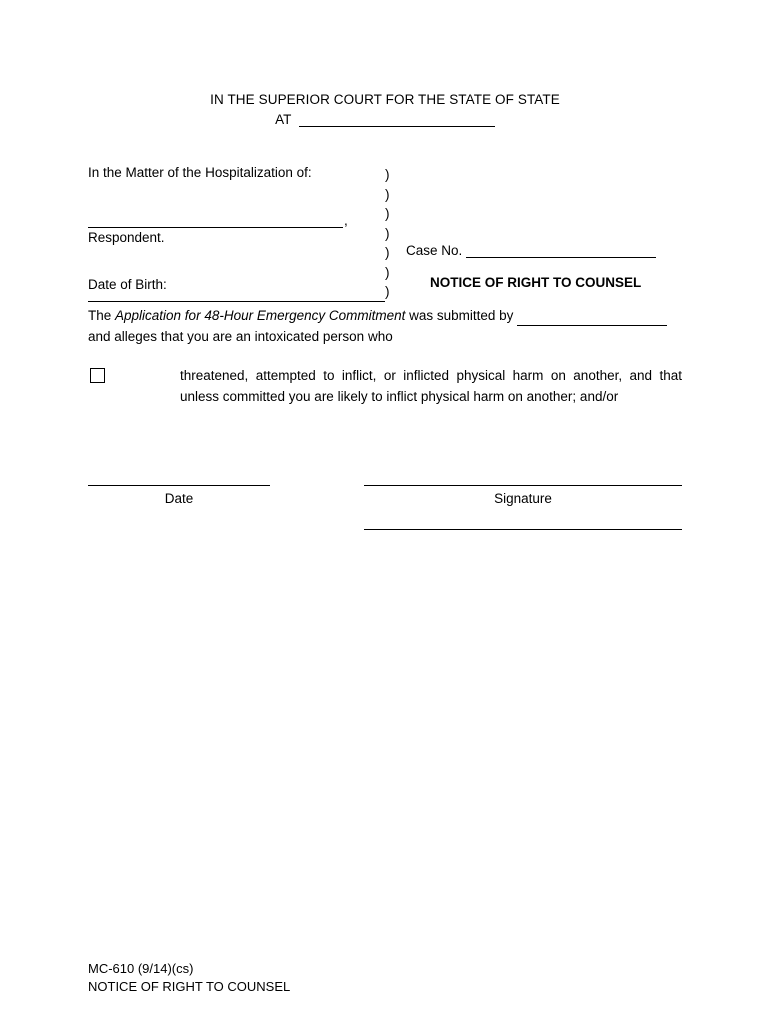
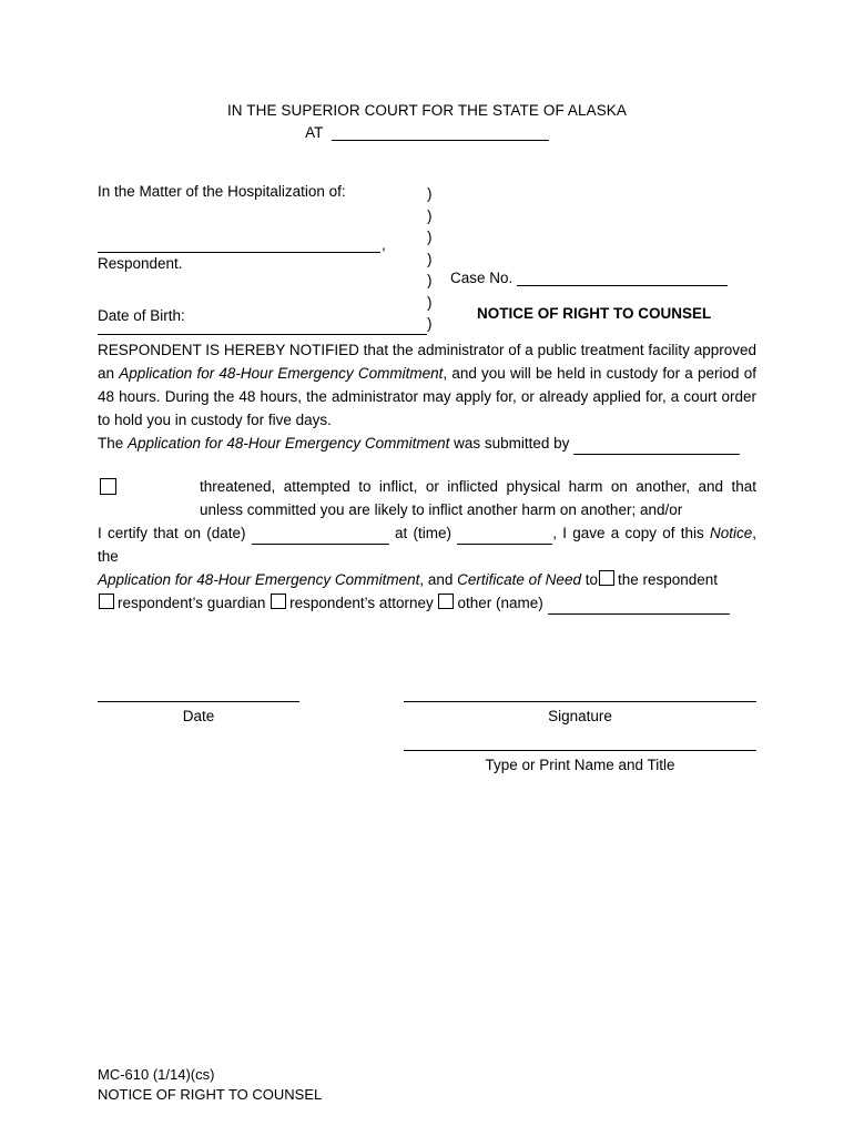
- IN THE SUPERIOR COURT FOR THE STATE OF STATE
+ IN THE SUPERIOR COURT FOR THE STATE OF ALASKA
  AT
  In the Matter of the Hospitalization of:
  ,
  Respondent.
  Date of Birth:
  )
  )
  )
  )
  )
  )
  )
  Case No.
  NOTICE OF RIGHT TO COUNSEL
+ RESPONDENT IS HEREBY NOTIFIED that the administrator of a public treatment facility approved an Application for 48-Hour Emergency Commitment, and you will be held in custody for a period of 48 hours. During the 48 hours, the administrator may apply for, or already applied for, a court order to hold you in custody for five days.
  The Application for 48-Hour Emergency Commitment was submitted by
- and alleges that you are an intoxicated person who
- threatened, attempted to inflict, or inflicted physical harm on another, and that unless committed you are likely to inflict physical harm on another; and/or
+ threatened, attempted to inflict, or inflicted physical harm on another, and that unless committed you are likely to inflict another harm on another; and/or
+ I certify that on (date) at (time) , I gave a copy of this Notice, the
+ Application for 48-Hour Emergency Commitment, and Certificate of Need to the respondent
+ respondent’s guardian respondent’s attorney other (name)
  Date
  Signature
+ Type or Print Name and Title
- MC-610 (9/14)(cs)
+ MC-610 (1/14)(cs)
  NOTICE OF RIGHT TO COUNSEL
